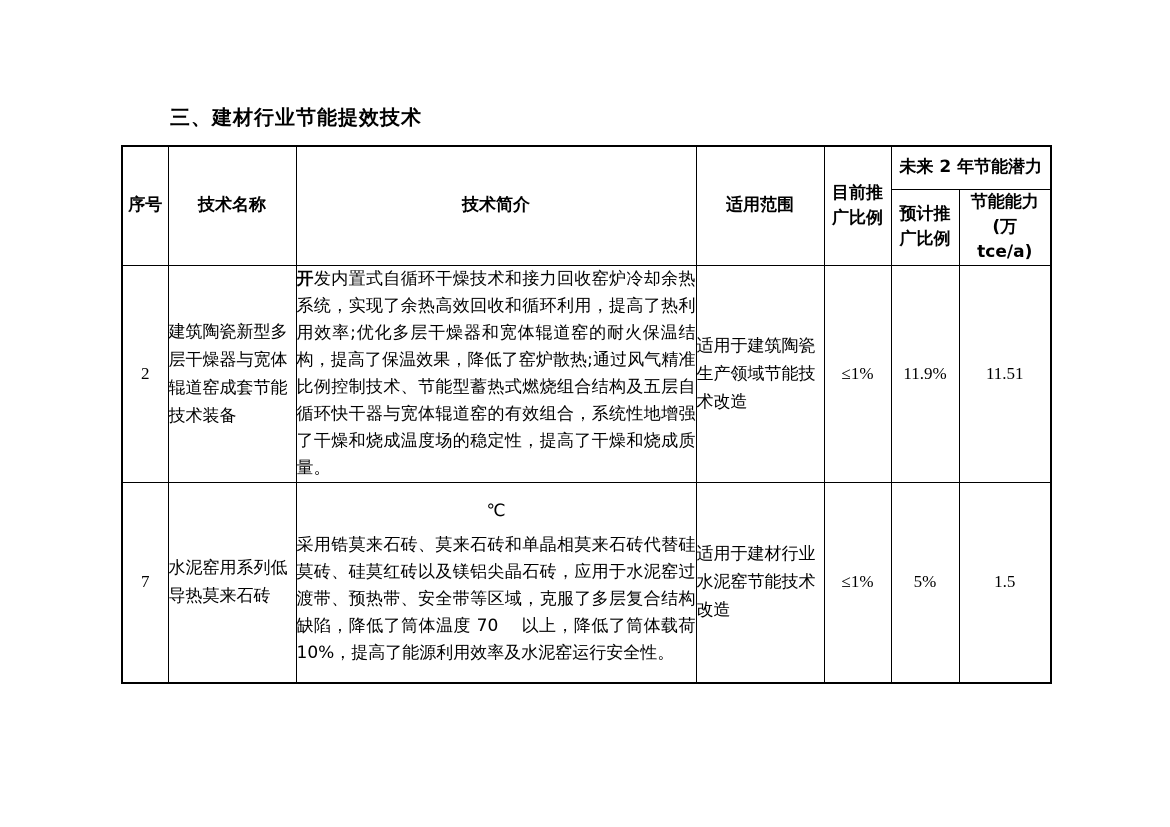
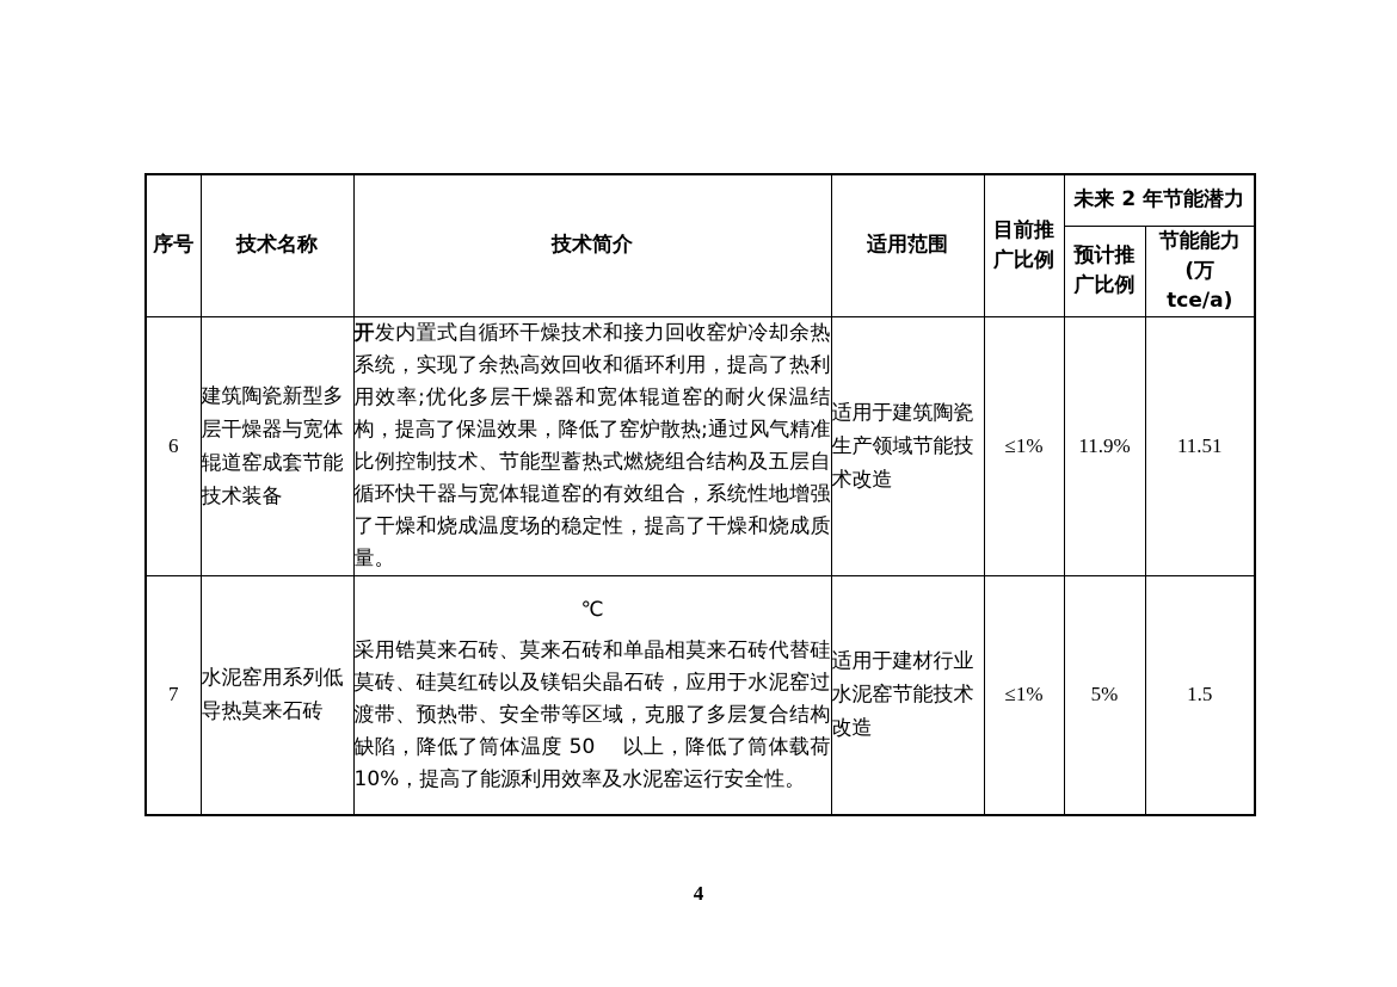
- 三、建材行业节能提效技术
  序号	技术名称	技术简介	适用范围	目前推广比例	未来 2 年节能潜力
  预计推广比例	节能能力 (万 tce/a)
- 2	建筑陶瓷新型多层干燥器与宽体辊道窑成套节能技术装备	开发内置式自循环干燥技术和接力回收窑炉冷却余热系统，实现了余热高效回收和循环利用，提高了热利用效率;优化多层干燥器和宽体辊道窑的耐火保温结构，提高了保温效果，降低了窑炉散热;通过风气精准比例控制技术、节能型蓄热式燃烧组合结构及五层自循环快干器与宽体辊道窑的有效组合，系统性地增强了干燥和烧成温度场的稳定性，提高了干燥和烧成质量。	适用于建筑陶瓷生产领域节能技术改造	≤1%	11.9%	11.51
+ 6	建筑陶瓷新型多层干燥器与宽体辊道窑成套节能技术装备	开发内置式自循环干燥技术和接力回收窑炉冷却余热系统，实现了余热高效回收和循环利用，提高了热利用效率;优化多层干燥器和宽体辊道窑的耐火保温结构，提高了保温效果，降低了窑炉散热;通过风气精准比例控制技术、节能型蓄热式燃烧组合结构及五层自循环快干器与宽体辊道窑的有效组合，系统性地增强了干燥和烧成温度场的稳定性，提高了干燥和烧成质量。	适用于建筑陶瓷生产领域节能技术改造	≤1%	11.9%	11.51
- 7	水泥窑用系列低导热莫来石砖	℃ 采用锆莫来石砖、莫来石砖和单晶相莫来石砖代替硅莫砖、硅莫红砖以及镁铝尖晶石砖，应用于水泥窑过渡带、预热带、安全带等区域，克服了多层复合结构缺陷，降低了筒体温度 70 以上，降低了筒体载荷10%，提高了能源利用效率及水泥窑运行安全性。	适用于建材行业水泥窑节能技术改造	≤1%	5%	1.5
+ 7	水泥窑用系列低导热莫来石砖	℃ 采用锆莫来石砖、莫来石砖和单晶相莫来石砖代替硅莫砖、硅莫红砖以及镁铝尖晶石砖，应用于水泥窑过渡带、预热带、安全带等区域，克服了多层复合结构缺陷，降低了筒体温度 50 以上，降低了筒体载荷10%，提高了能源利用效率及水泥窑运行安全性。	适用于建材行业水泥窑节能技术改造	≤1%	5%	1.5
+ 4
